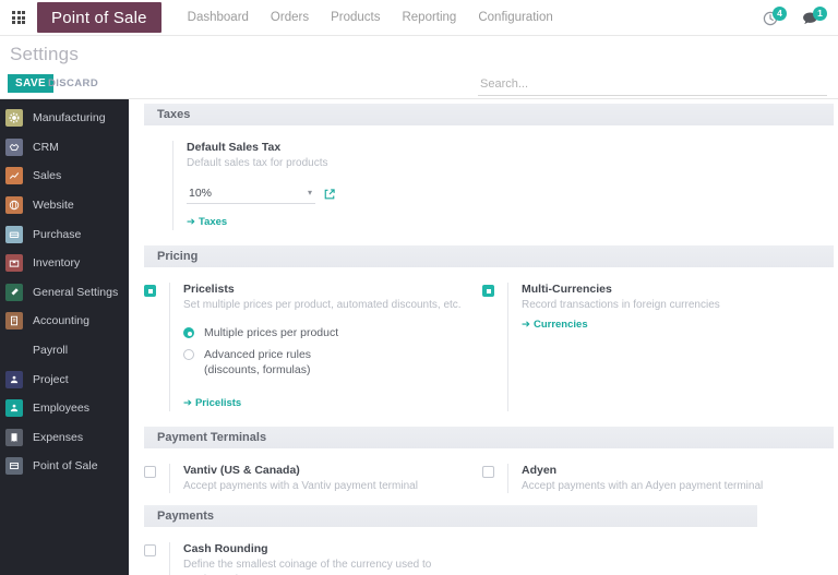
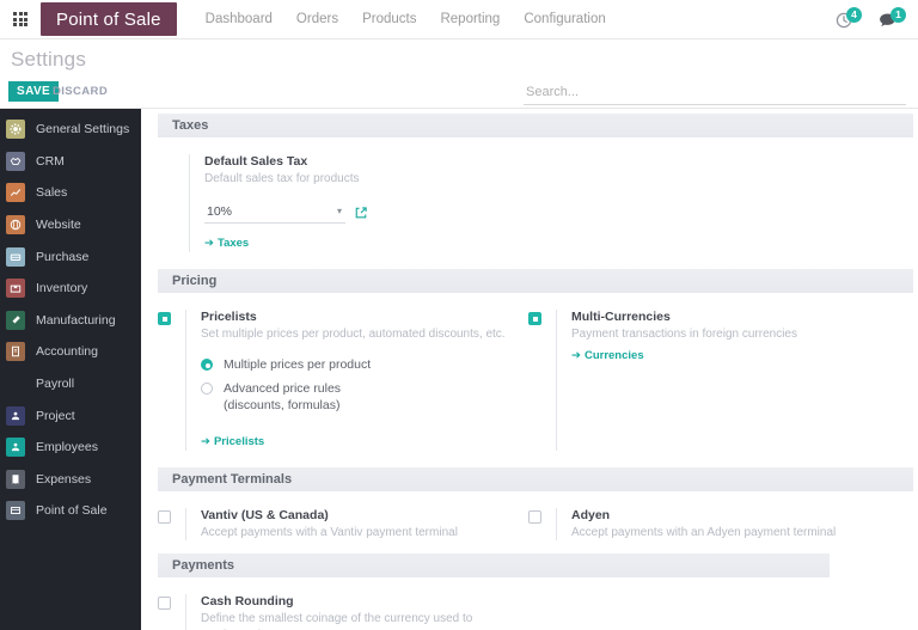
  Point of Sale
  Dashboard
  Orders
  Products
  Reporting
  Configuration
  4
  1
  Settings
  SAVE
  DISCARD
  Search...
- Manufacturing
+ General Settings
  CRM
  Sales
  Website
  Purchase
  Inventory
- General Settings
+ Manufacturing
  Accounting
  Payroll
  Project
  Employees
  Expenses
  Point of Sale
  Taxes
  Default Sales Tax
  Default sales tax for products
  10%
  ▾
  ➔ Taxes
  Pricing
  Pricelists
  Set multiple prices per product, automated discounts, etc.
  Multiple prices per product
  Advanced price rules
  (discounts, formulas)
  ➔ Pricelists
  Multi-Currencies
- Record transactions in foreign currencies
+ Payment transactions in foreign currencies
  ➔ Currencies
  Payment Terminals
  Vantiv (US & Canada)
  Accept payments with a Vantiv payment terminal
  Adyen
  Accept payments with an Adyen payment terminal
  Payments
  Cash Rounding
  Define the smallest coinage of the currency used to
